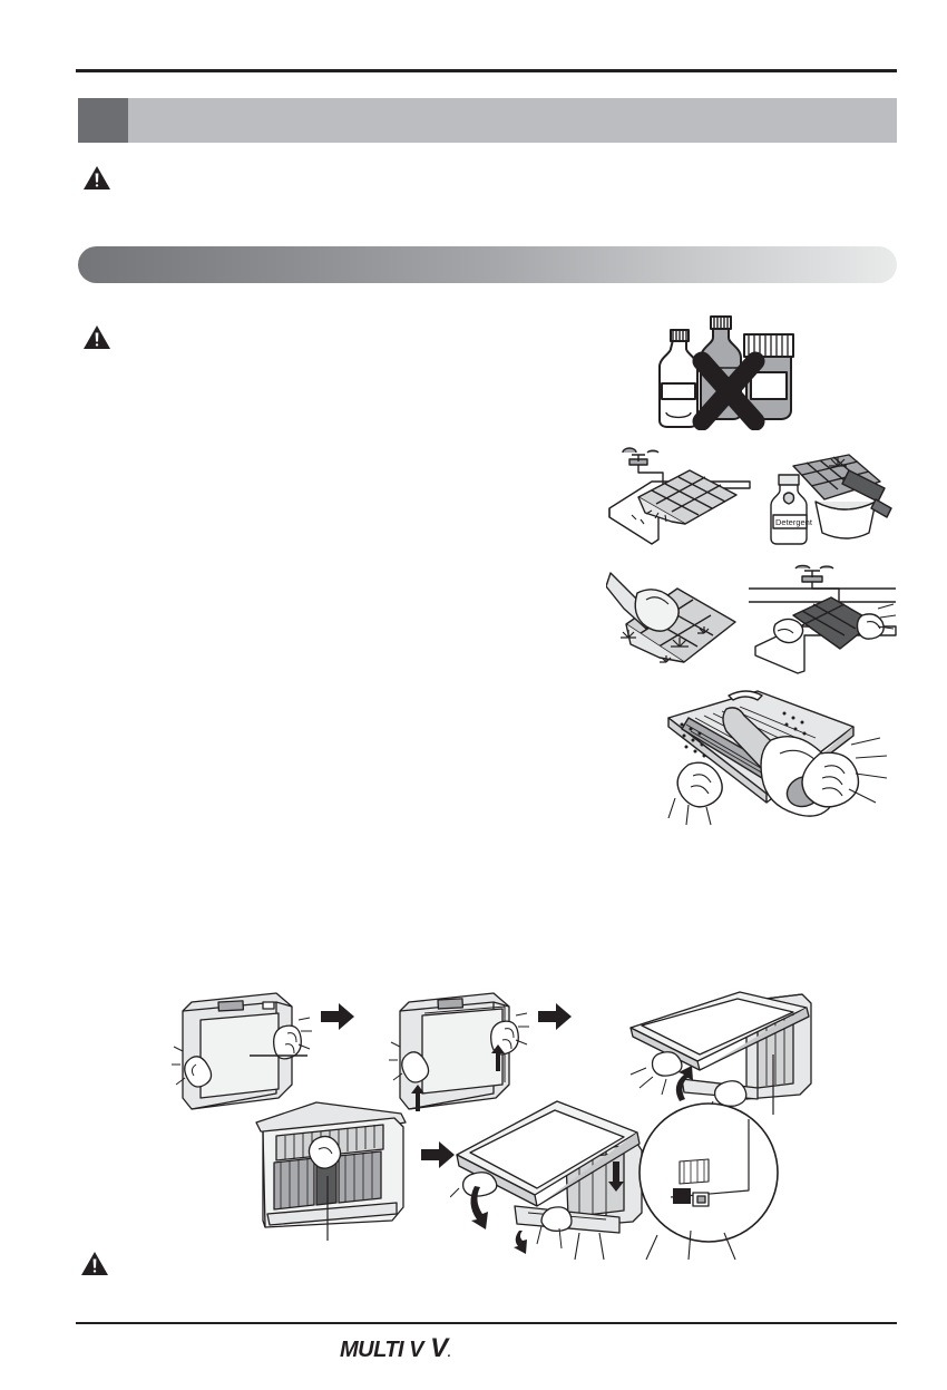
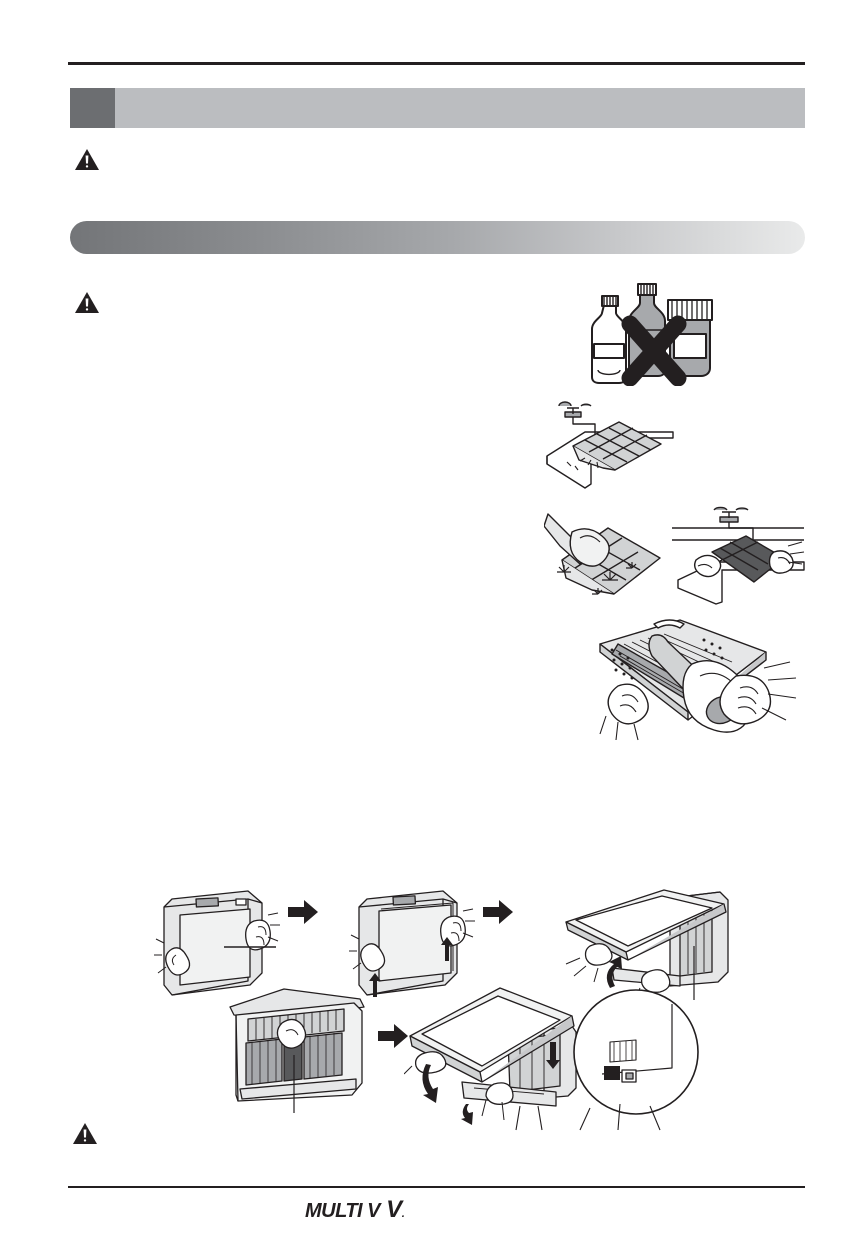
- Detergent
  MULTI V V.
